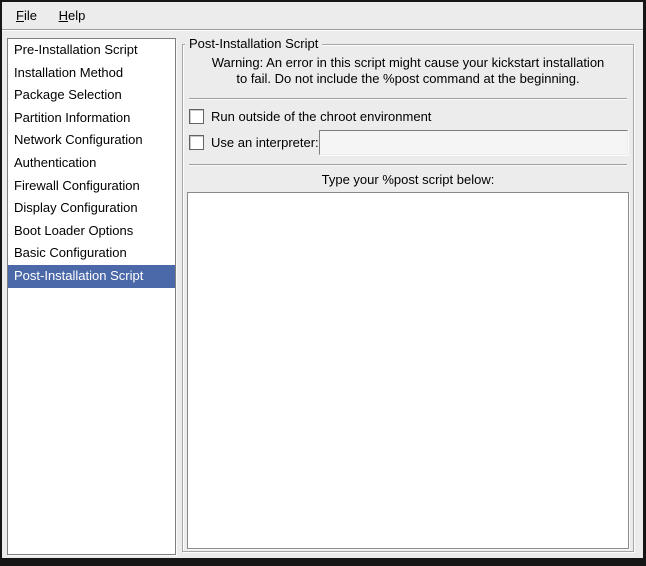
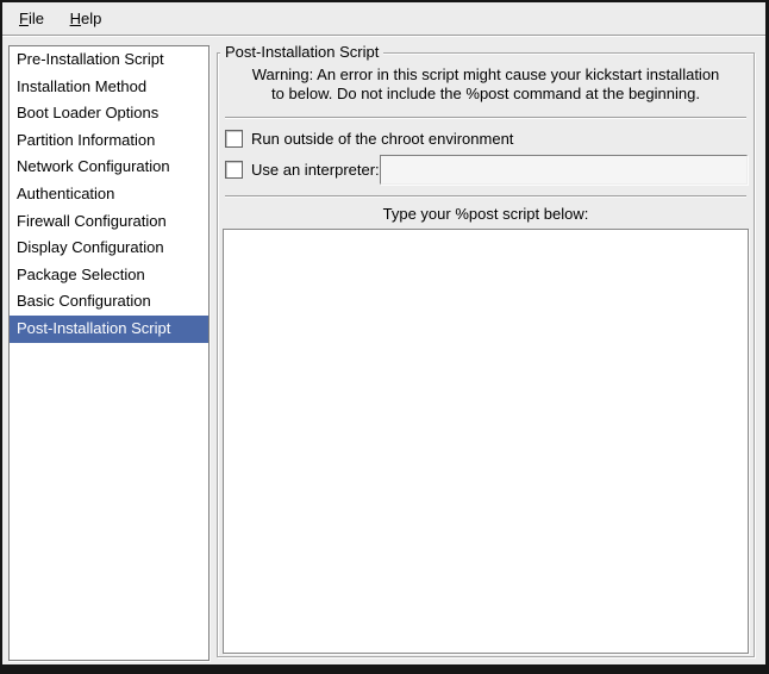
  File Help
  Pre-Installation Script
  Installation Method
- Package Selection
+ Boot Loader Options
  Partition Information
  Network Configuration
  Authentication
  Firewall Configuration
  Display Configuration
- Boot Loader Options
+ Package Selection
  Basic Configuration
  Post-Installation Script
  Post-Installation Script
  Warning: An error in this script might cause your kickstart installation
- to fail. Do not include the %post command at the beginning.
+ to below. Do not include the %post command at the beginning.
  Run outside of the chroot environment
  Use an interpreter:
  Type your %post script below:
